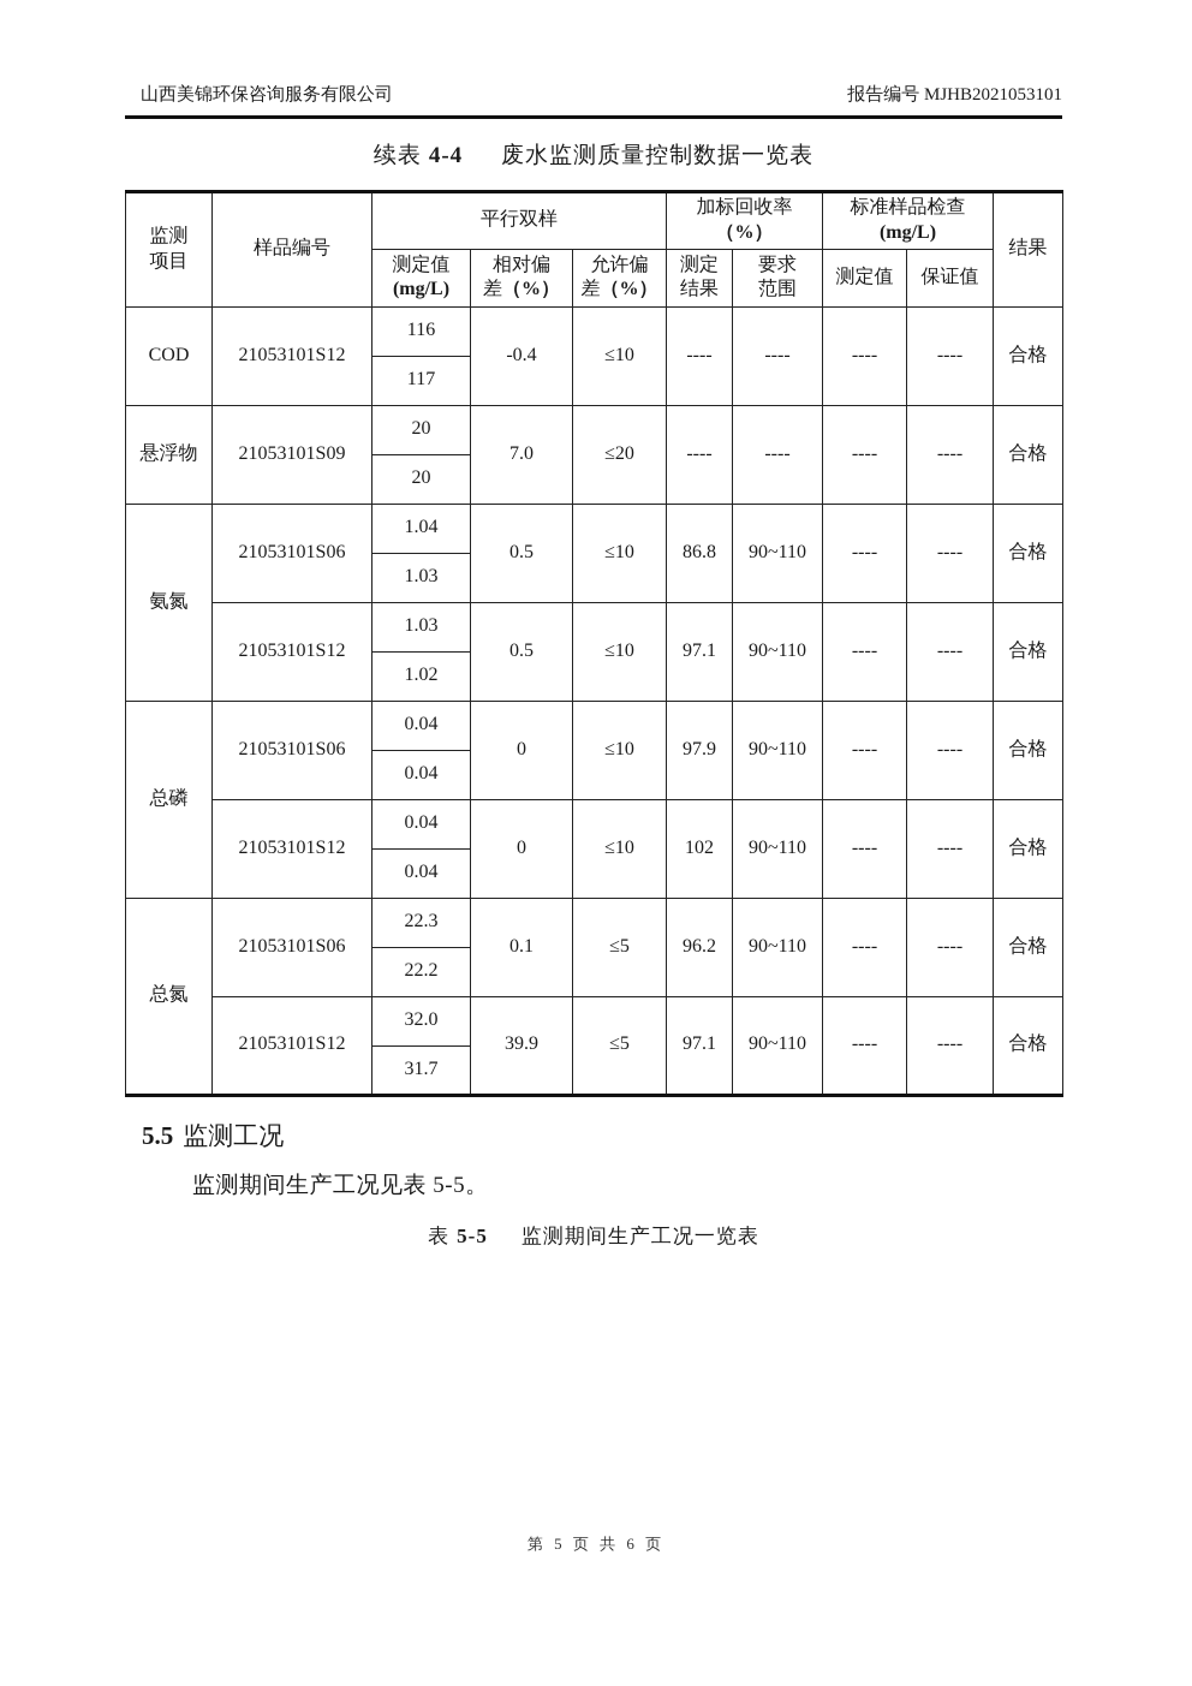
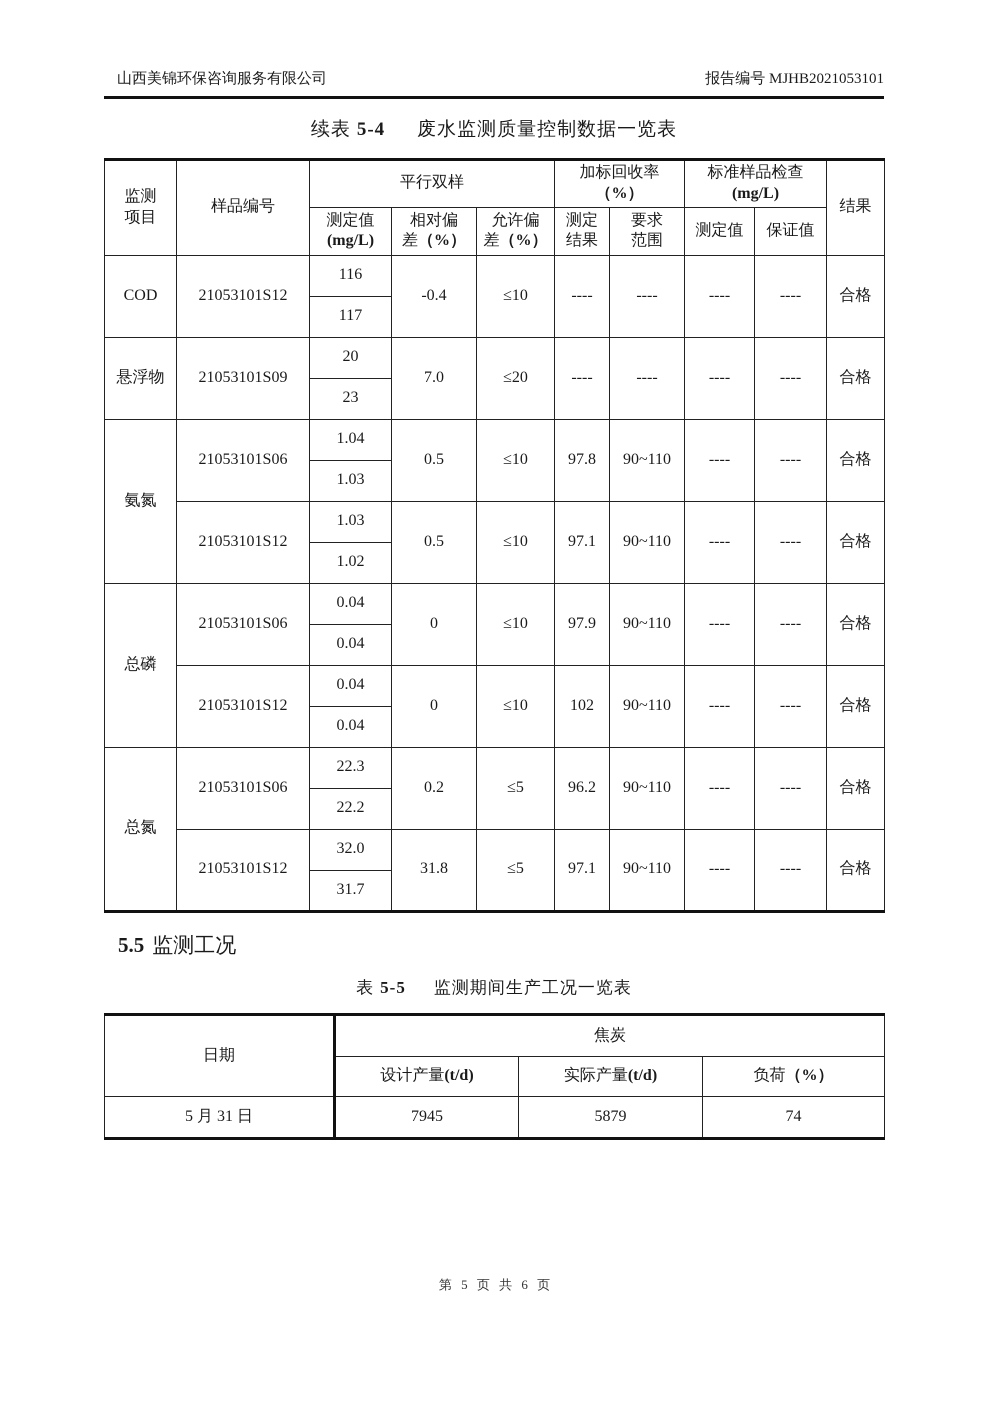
  山西美锦环保咨询服务有限公司
  报告编号 MJHB2021053101
- 续表 4-4 废水监测质量控制数据一览表
+ 续表 5-4 废水监测质量控制数据一览表
  监测 项目	样品编号	平行双样	加标回收率（%）	标准样品检查(mg/L)	结果
  测定值(mg/L)	相对偏差（%）	允许偏差（%）	测定 结果	要求 范围	测定值	保证值
  COD	21053101S12	116	-0.4	≤10	----	----	----	----	合格
  117
  悬浮物	21053101S09	20	7.0	≤20	----	----	----	----	合格
- 20
+ 23
- 氨氮	21053101S06	1.04	0.5	≤10	86.8	90~110	----	----	合格
+ 氨氮	21053101S06	1.04	0.5	≤10	97.8	90~110	----	----	合格
  1.03
  21053101S12	1.03	0.5	≤10	97.1	90~110	----	----	合格
  1.02
  总磷	21053101S06	0.04	0	≤10	97.9	90~110	----	----	合格
  0.04
  21053101S12	0.04	0	≤10	102	90~110	----	----	合格
  0.04
- 总氮	21053101S06	22.3	0.1	≤5	96.2	90~110	----	----	合格
+ 总氮	21053101S06	22.3	0.2	≤5	96.2	90~110	----	----	合格
  22.2
- 21053101S12	32.0	39.9	≤5	97.1	90~110	----	----	合格
+ 21053101S12	32.0	31.8	≤5	97.1	90~110	----	----	合格
  31.7
  5.5 监测工况
- 监测期间生产工况见表 5-5。
  表 5-5 监测期间生产工况一览表
+ 日期	焦炭
+ 设计产量(t/d)	实际产量(t/d)	负荷（%）
+ 5 月 31 日	7945	5879	74
  第 5 页 共 6 页
